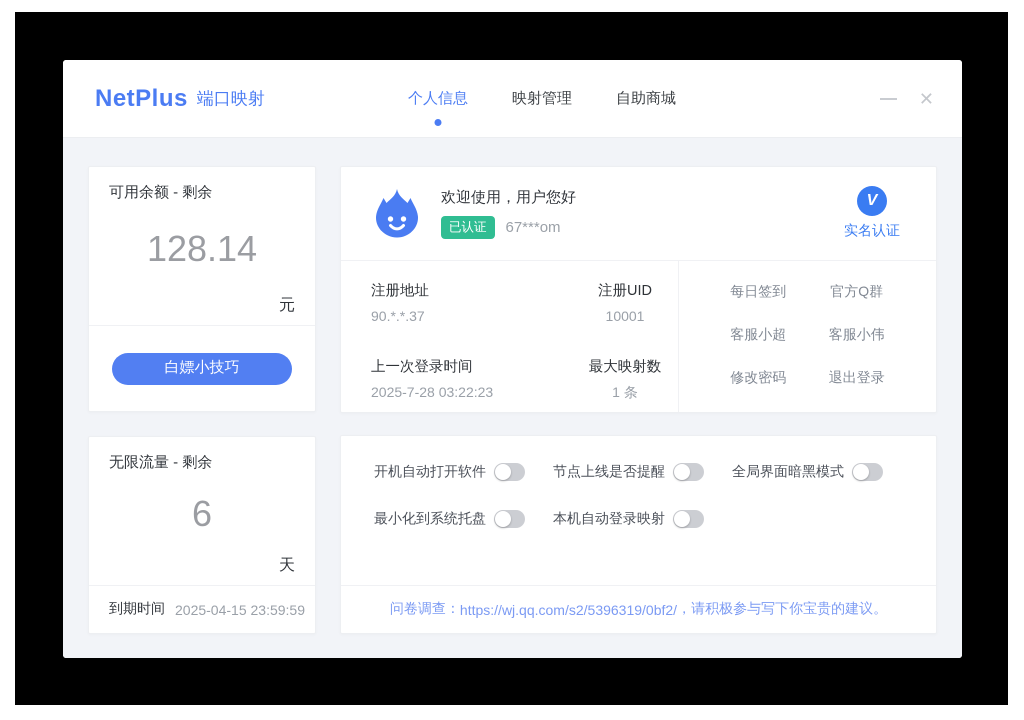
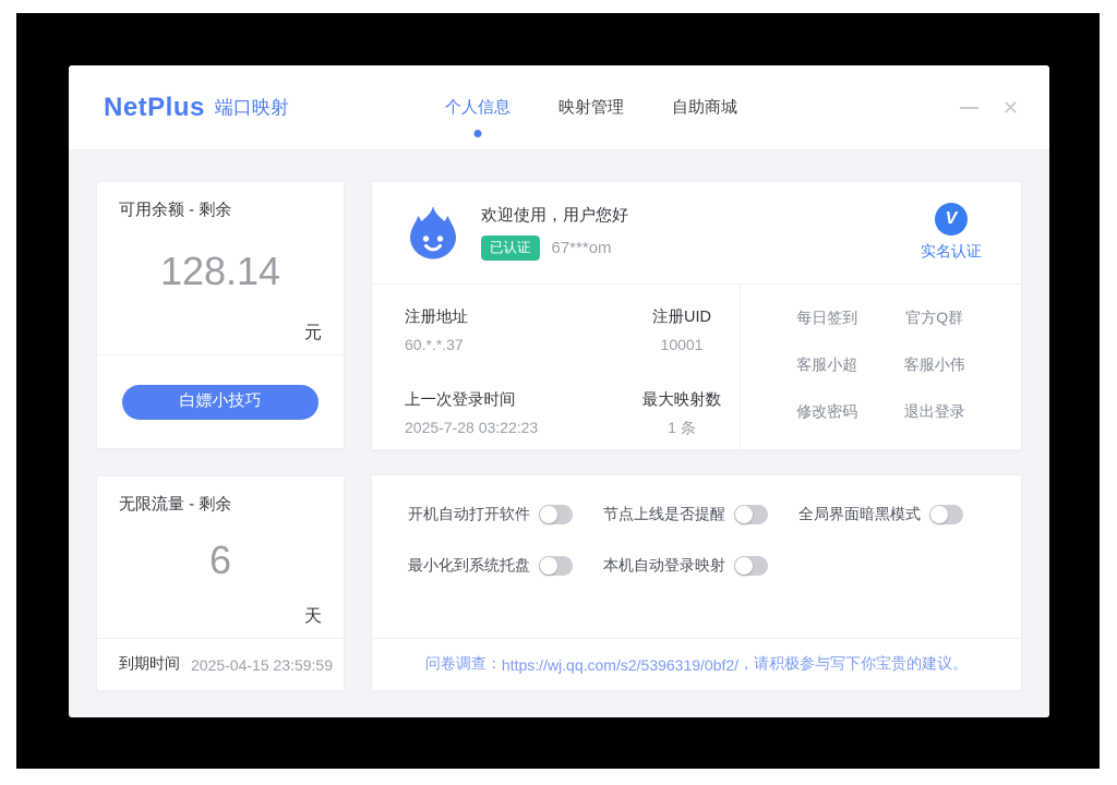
  NetPlus
  端口映射
  个人信息
  映射管理
  自助商城
  ✕
  可用余额 - 剩余
  128.14
  元
  白嫖小技巧
  无限流量 - 剩余
  6
  天
  到期时间
  2025-04-15 23:59:59
  欢迎使用，用户您好
  已认证
  67***om
  V
  实名认证
  注册地址
- 90.*.*.37
+ 60.*.*.37
  注册UID
  10001
  上一次登录时间
  2025-7-28 03:22:23
  最大映射数
  1 条
  每日签到
  官方Q群
  客服小超
  客服小伟
  修改密码
  退出登录
  开机自动打开软件
  节点上线是否提醒
  全局界面暗黑模式
  最小化到系统托盘
  本机自动登录映射
  问卷调查：
  https://wj.qq.com/s2/5396319/0bf2/
  ，请积极参与写下你宝贵的建议。
